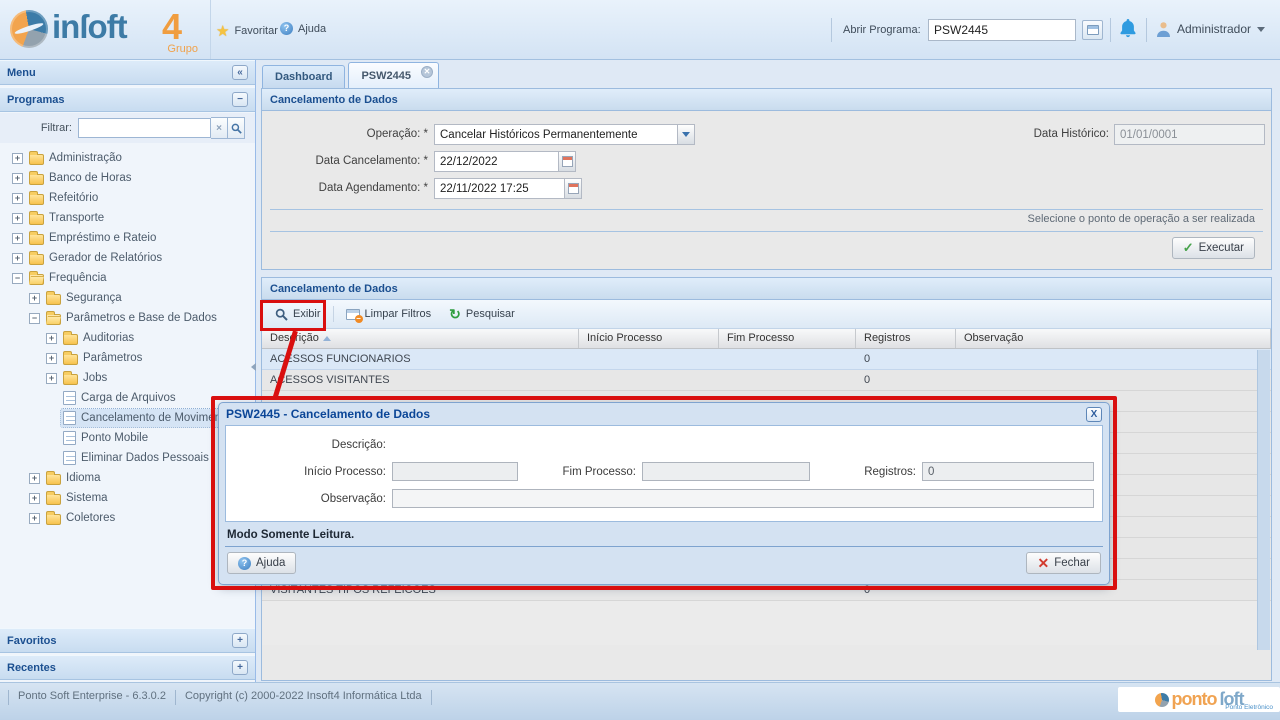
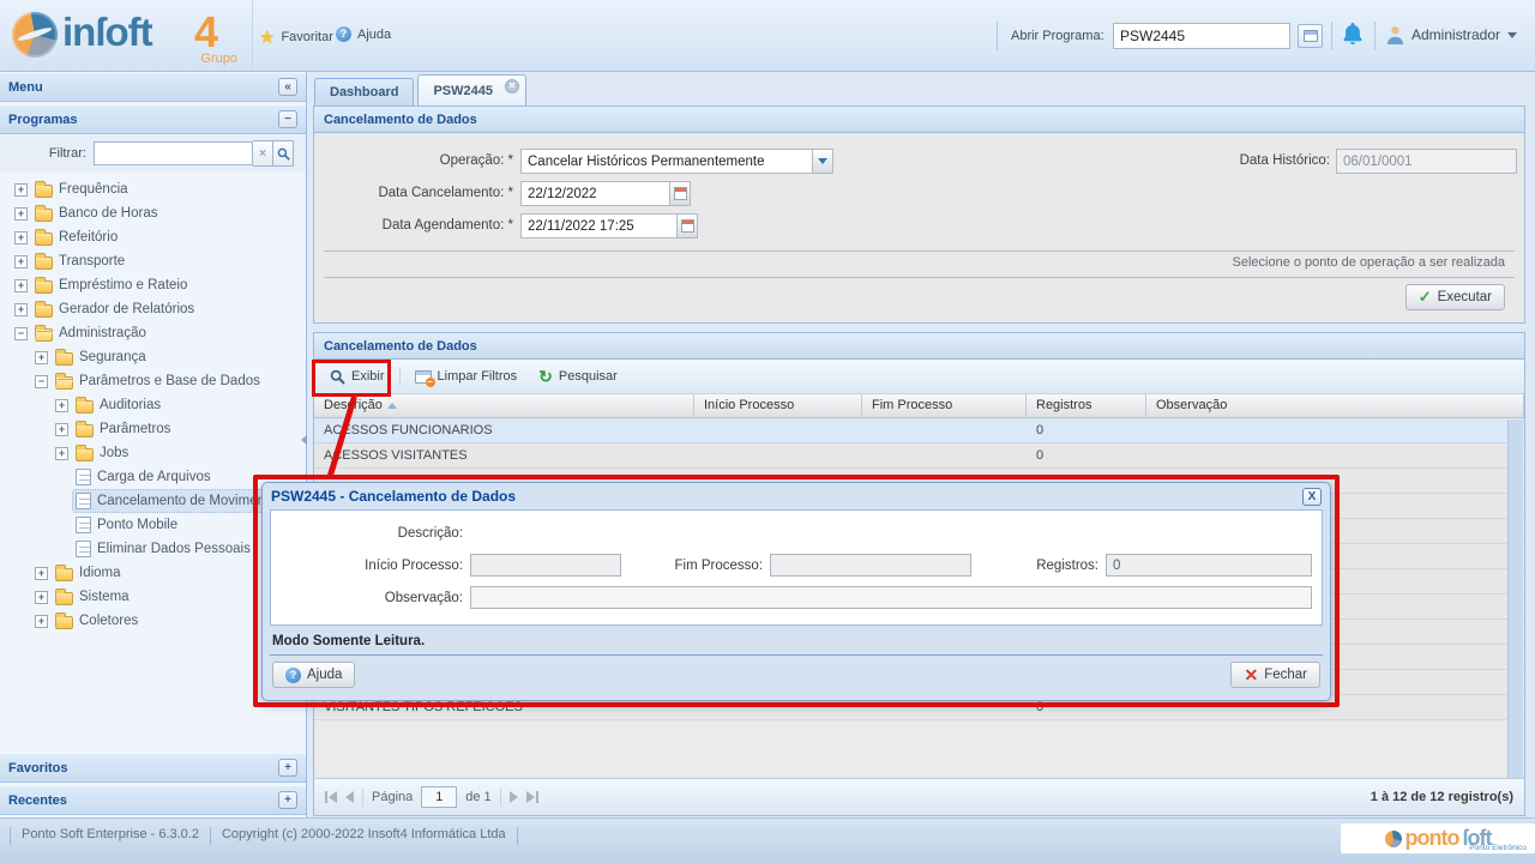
  inſoft
  4
  Grupo
  ★
  Favoritar
  ?
  Ajuda
  Abrir Programa:
  PSW2445
  Administrador
  Menu
  «
  Programas
  −
  Filtrar:
  ×
  +
- Administração
+ Frequência
  +
  Banco de Horas
  +
  Refeitório
  +
  Transporte
  +
  Empréstimo e Rateio
  +
  Gerador de Relatórios
  −
- Frequência
+ Administração
  +
  Segurança
  −
  Parâmetros e Base de Dados
  +
  Auditorias
  +
  Parâmetros
  +
  Jobs
  Carga de Arquivos
  Cancelamento de Movime
  Ponto Mobile
  Eliminar Dados Pessoais
  +
  Idioma
  +
  Sistema
  +
  Coletores
  Favoritos
  +
  Recentes
  +
  Dashboard
  PSW2445
  ✕
  Cancelamento de Dados
  Operação: *
  Cancelar Históricos Permanentemente
  Data Histórico:
- 01/01/0001
+ 06/01/0001
  Data Cancelamento: *
  22/12/2022
  Data Agendamento: *
  22/11/2022 17:25
  Selecione o ponto de operação a ser realizada
  ✓
  Executar
  Cancelamento de Dados
  Exibir
  Limpar Filtros
  ↻
  Pesquisar
  Desrição
  Início Processo
  Fim Processo
  Registros
  Observação
  ACSSOS FUNCIONARIOS
  0
  AESSOS VISITANTES
  0
  VISITANTES TIPOS REFEICOES
  0
+ Página
+ 1
+ de 1
+ 1 à 12 de 12 registro(s)
  PSW2445 - Cancelamento de Dados
  X
  Descrição:
  Início Processo:
  Fim Processo:
  Registros:
  0
  Observação:
  Modo Somente Leitura.
  ?
  Ajuda
  ✕
  Fechar
  Ponto Soft Enterprise - 6.3.0.2
  Copyright (c) 2000-2022 Insoft4 Informática Ltda
  ponto
  ſoft
